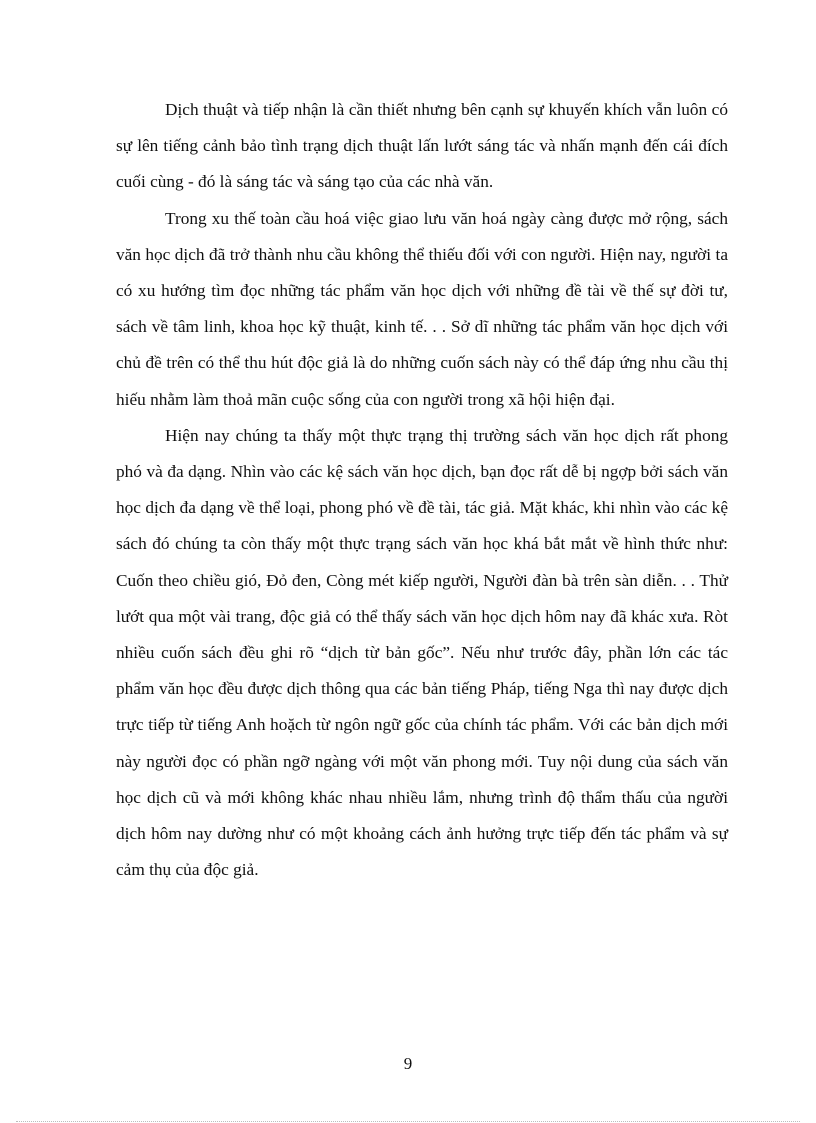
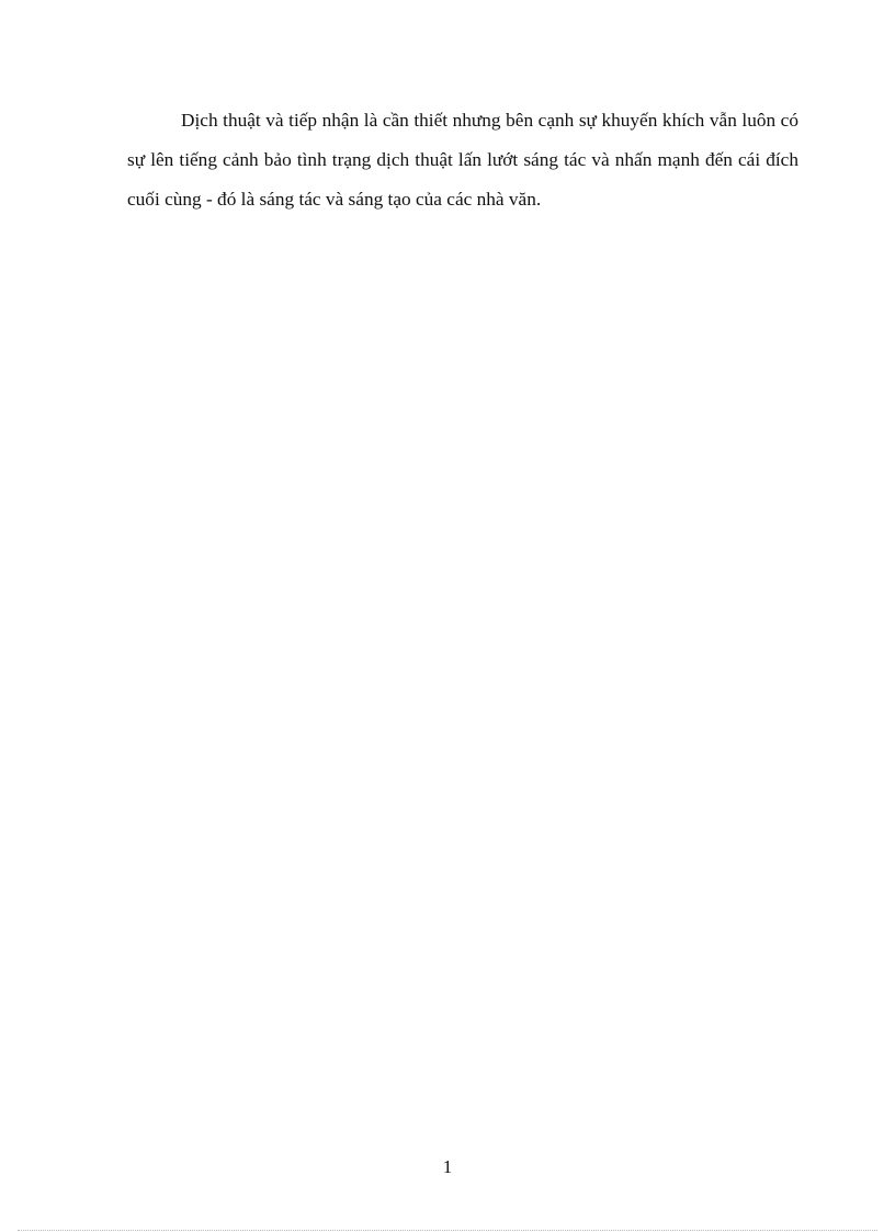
  Dịch thuật và tiếp nhận là cần thiết nhưng bên cạnh sự khuyến khích vẫn luôn có sự lên tiếng cảnh bảo tình trạng dịch thuật lấn lướt sáng tác và nhấn mạnh đến cái đích cuối cùng - đó là sáng tác và sáng tạo của các nhà văn.
- Trong xu thế toàn cầu hoá việc giao lưu văn hoá ngày càng được mở rộng, sách văn học dịch đã trở thành nhu cầu không thể thiếu đối với con người. Hiện nay, người ta có xu hướng tìm đọc những tác phẩm văn học dịch với những đề tài về thế sự đời tư, sách về tâm linh, khoa học kỹ thuật, kinh tế. . . Sở dĩ những tác phẩm văn học dịch với chủ đề trên có thể thu hút độc giả là do những cuốn sách này có thể đáp ứng nhu cầu thị hiếu nhằm làm thoả mãn cuộc sống của con người trong xã hội hiện đại.
- Hiện nay chúng ta thấy một thực trạng thị trường sách văn học dịch rất phong phó và đa dạng. Nhìn vào các kệ sách văn học dịch, bạn đọc rất dễ bị ngợp bởi sách văn học dịch đa dạng về thể loại, phong phó về đề tài, tác giả. Mặt khác, khi nhìn vào các kệ sách đó chúng ta còn thấy một thực trạng sách văn học khá bắt mắt về hình thức như: Cuốn theo chiều gió, Đỏ đen, Còng mét kiếp người, Người đàn bà trên sàn diễn. . . Thử lướt qua một vài trang, độc giả có thể thấy sách văn học dịch hôm nay đã khác xưa. Ròt nhiều cuốn sách đều ghi rõ “dịch từ bản gốc”. Nếu như trước đây, phần lớn các tác phẩm văn học đều được dịch thông qua các bản tiếng Pháp, tiếng Nga thì nay được dịch trực tiếp từ tiếng Anh hoặch từ ngôn ngữ gốc của chính tác phẩm. Với các bản dịch mới này người đọc có phần ngỡ ngàng với một văn phong mới. Tuy nội dung của sách văn học dịch cũ và mới không khác nhau nhiều lắm, nhưng trình độ thẩm thấu của người dịch hôm nay dường như có một khoảng cách ảnh hưởng trực tiếp đến tác phẩm và sự cảm thụ của độc giả.
- 9
+ 1
